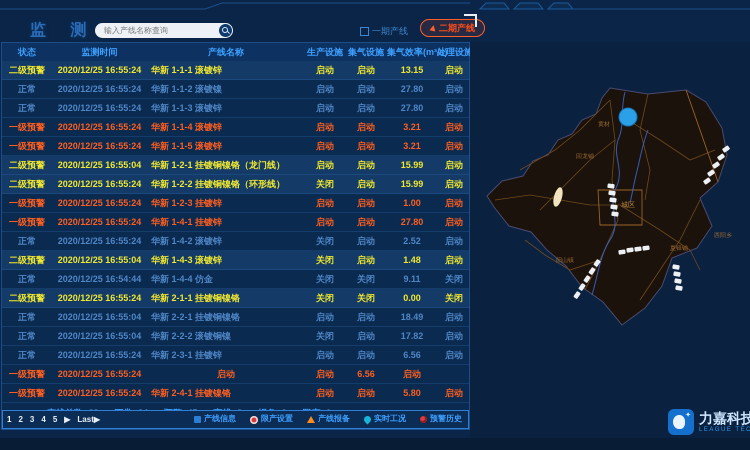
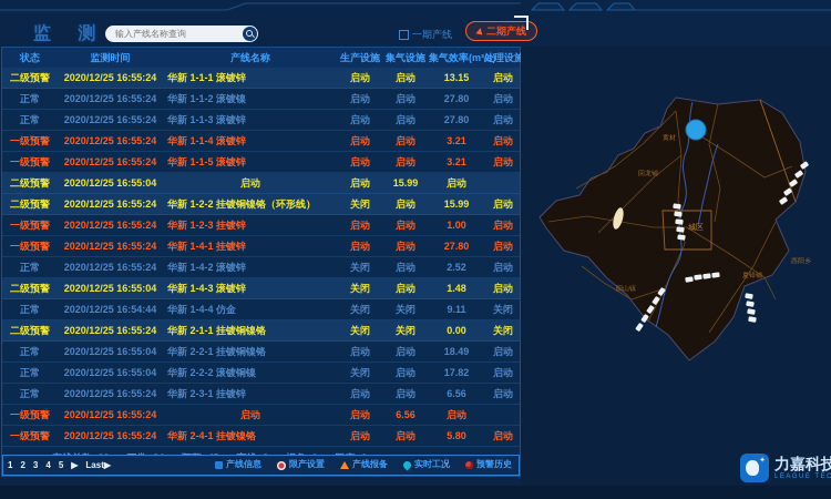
  监 测
  输入产线名称查询
  一期产线
  二期产线
  状态
  监测时间
  产线名称
  生产设施
  集气设施
  集气效率(m³
  处理设施
  二级预警
  2020/12/25 16:55:24
  华新 1-1-1 滚镀锌
  启动
  启动
  13.15
  启动
  正常
  2020/12/25 16:55:24
  华新 1-1-2 滚镀镍
  启动
  启动
  27.80
  启动
  正常
  2020/12/25 16:55:24
  华新 1-1-3 滚镀锌
  启动
  启动
  27.80
  启动
  一级预警
  2020/12/25 16:55:24
  华新 1-1-4 滚镀锌
  启动
  启动
  3.21
  启动
  一级预警
  2020/12/25 16:55:24
  华新 1-1-5 滚镀锌
  启动
  启动
  3.21
  启动
  二级预警
  2020/12/25 16:55:04
- 华新 1-2-1 挂镀铜镍铬（龙门线）
  启动
  启动
  15.99
  启动
  二级预警
  2020/12/25 16:55:24
  华新 1-2-2 挂镀铜镍铬（环形线）
  关闭
  启动
  15.99
  启动
  一级预警
  2020/12/25 16:55:24
  华新 1-2-3 挂镀锌
  启动
  启动
  1.00
  启动
  一级预警
  2020/12/25 16:55:24
  华新 1-4-1 挂镀锌
  启动
  启动
  27.80
  启动
  正常
  2020/12/25 16:55:24
  华新 1-4-2 滚镀锌
  关闭
  启动
  2.52
  启动
  二级预警
  2020/12/25 16:55:04
  华新 1-4-3 滚镀锌
  关闭
  启动
  1.48
  启动
  正常
  2020/12/25 16:54:44
  华新 1-4-4 仿金
  关闭
  关闭
  9.11
  关闭
  二级预警
  2020/12/25 16:55:24
  华新 2-1-1 挂镀铜镍铬
  关闭
  关闭
  0.00
  关闭
  正常
  2020/12/25 16:55:04
  华新 2-2-1 挂镀铜镍铬
  启动
  启动
  18.49
  启动
  正常
  2020/12/25 16:55:04
  华新 2-2-2 滚镀铜镍
  关闭
  启动
  17.82
  启动
  正常
  2020/12/25 16:55:24
  华新 2-3-1 挂镀锌
  启动
  启动
  6.56
  启动
  一级预警
  2020/12/25 16:55:24
  启动
  启动
  6.56
  启动
  一级预警
  2020/12/25 16:55:24
  华新 2-4-1 挂镀镍铬
  启动
  启动
  5.80
  启动
  1
  2
  3
  4
  5
  ▶
  Last▶
  产线信息
  限产设置
  产线报备
  实时工况
  预警历史
  力嘉科技
